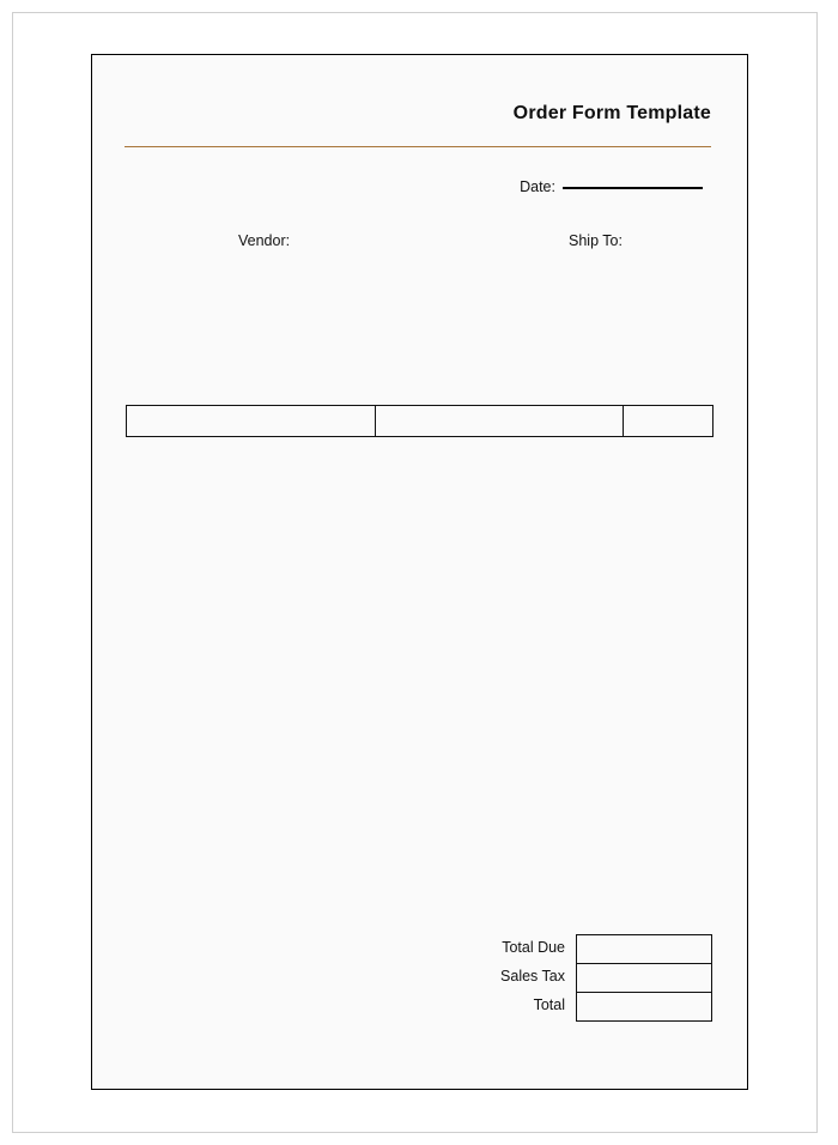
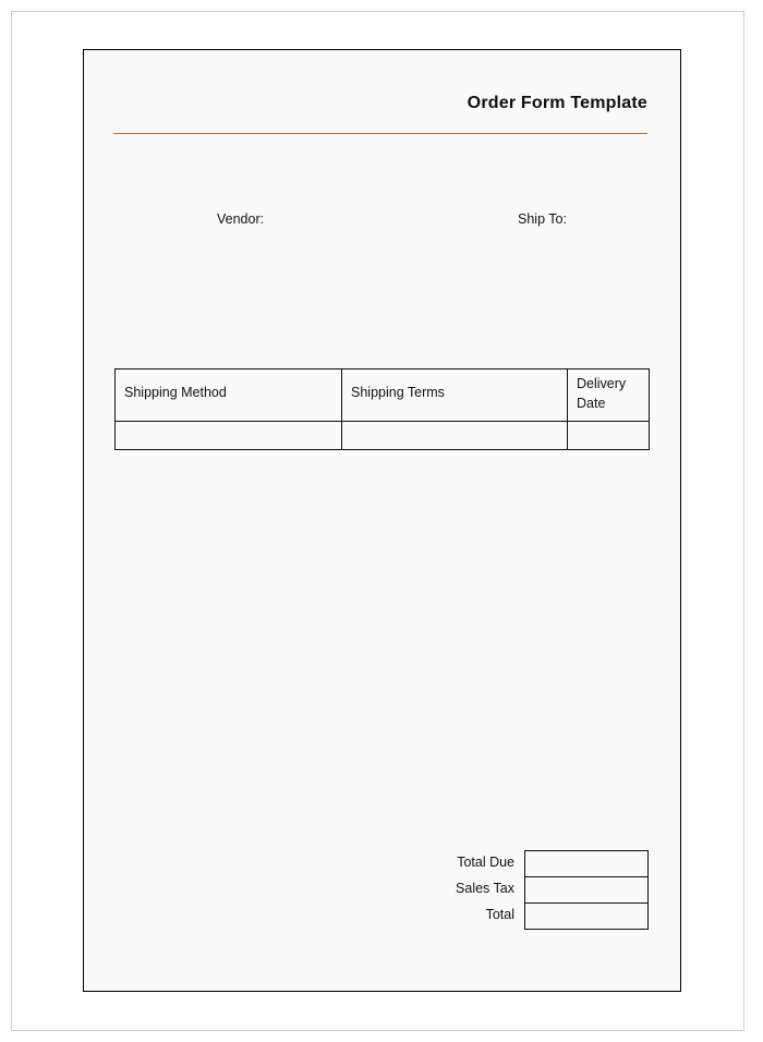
  Order Form Template
- Date:
  Vendor:
  Ship To:
+ Shipping Method	Shipping Terms	Delivery Date
  Total Due
  Sales Tax
  Total
